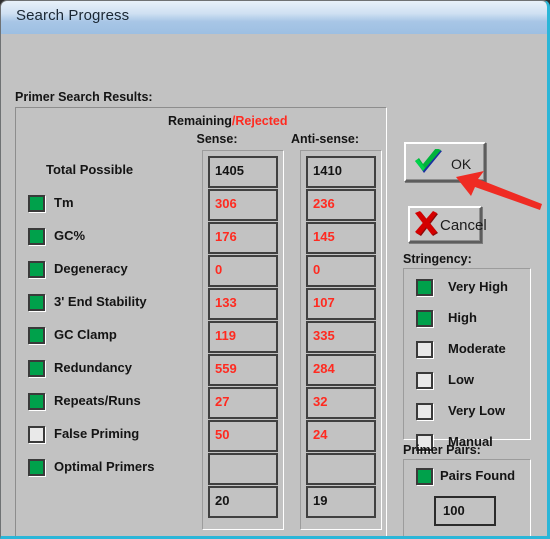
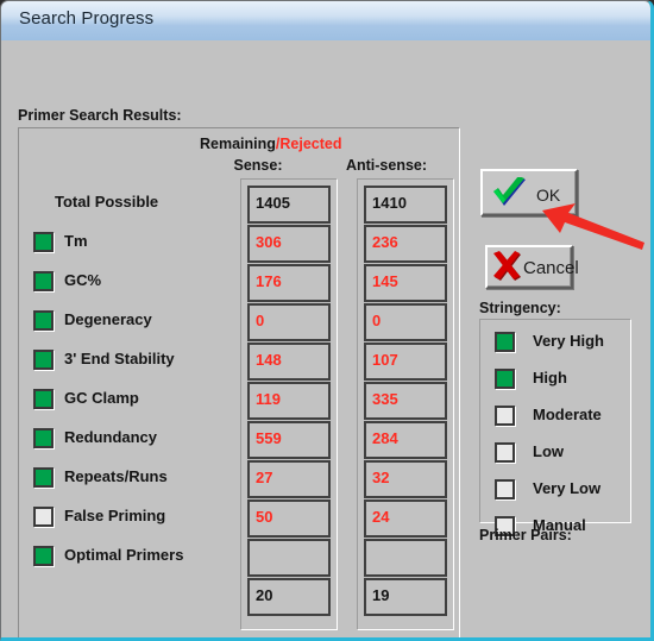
  Search Progress
  Primer Search Results:
  Remaining/Rejected
  Sense:
  Anti-sense:
  Total Possible
  Tm
  GC%
  Degeneracy
  3' End Stability
  GC Clamp
  Redundancy
  Repeats/Runs
  False Priming
  Optimal Primers
  1405
  306
  176
  0
- 133
+ 148
  119
  559
  27
  50
  20
  1410
  236
  145
  0
  107
  335
  284
  32
  24
  19
  OK
  Cancel
  Stringency:
  Very High
  High
  Moderate
  Low
  Very Low
  Manual
  Primer Pairs:
- Pairs Found
- 100
